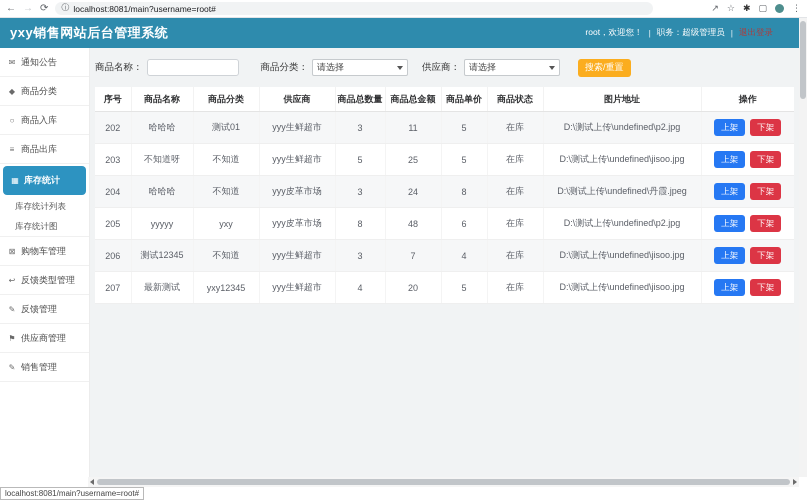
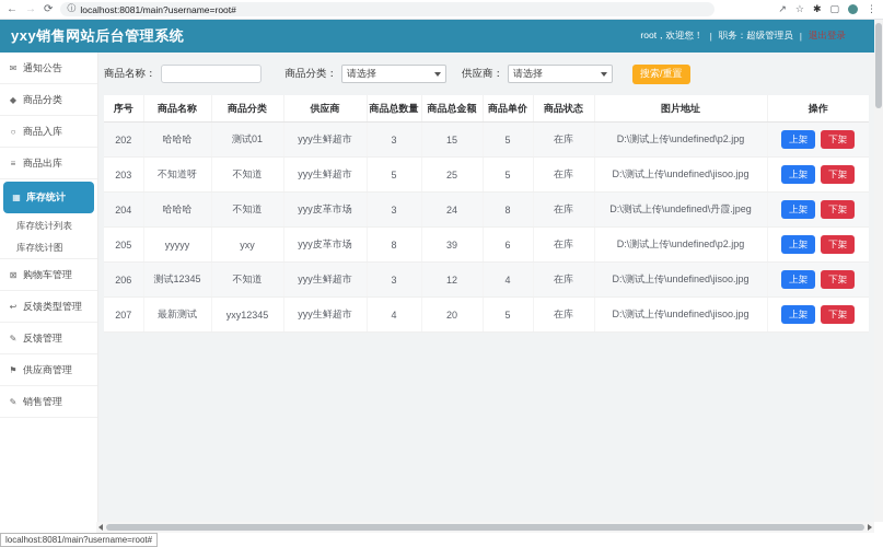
  ←
  →
  ⟳
  ⓘ
  localhost:8081/main?username=root#
  ↗
  ☆
  ✱
  ▢
  ⋮
  yxy销售网站后台管理系统
  root，欢迎您！
  |
  职务：超级管理员
  |
  退出登录
  ✉
  通知公告
  ◆
  商品分类
  ○
  商品入库
  ≡
  商品出库
  ▦
  库存统计
  库存统计列表
  库存统计图
  ⊠
  购物车管理
  ↩
  反馈类型管理
  ✎
  反馈管理
  ⚑
  供应商管理
  ✎
  销售管理
  商品名称：
  商品分类：
  请选择
  供应商：
  请选择
  搜索/重置
  序号	商品名称	商品分类	供应商	商品总数量	商品总金额	商品单价	商品状态	图片地址	操作
- 202	哈哈哈	测试01	yyy生鲜超市	3	11	5	在库	D:\测试上传\undefined\p2.jpg	上架 下架
+ 202	哈哈哈	测试01	yyy生鲜超市	3	15	5	在库	D:\测试上传\undefined\p2.jpg	上架 下架
  203	不知道呀	不知道	yyy生鲜超市	5	25	5	在库	D:\测试上传\undefined\jisoo.jpg	上架 下架
  204	哈哈哈	不知道	yyy皮革市场	3	24	8	在库	D:\测试上传\undefined\丹霞.jpeg	上架 下架
- 205	yyyyy	yxy	yyy皮革市场	8	48	6	在库	D:\测试上传\undefined\p2.jpg	上架 下架
+ 205	yyyyy	yxy	yyy皮革市场	8	39	6	在库	D:\测试上传\undefined\p2.jpg	上架 下架
- 206	测试12345	不知道	yyy生鲜超市	3	7	4	在库	D:\测试上传\undefined\jisoo.jpg	上架 下架
+ 206	测试12345	不知道	yyy生鲜超市	3	12	4	在库	D:\测试上传\undefined\jisoo.jpg	上架 下架
  207	最新测试	yxy12345	yyy生鲜超市	4	20	5	在库	D:\测试上传\undefined\jisoo.jpg	上架 下架
  localhost:8081/main?username=root#
